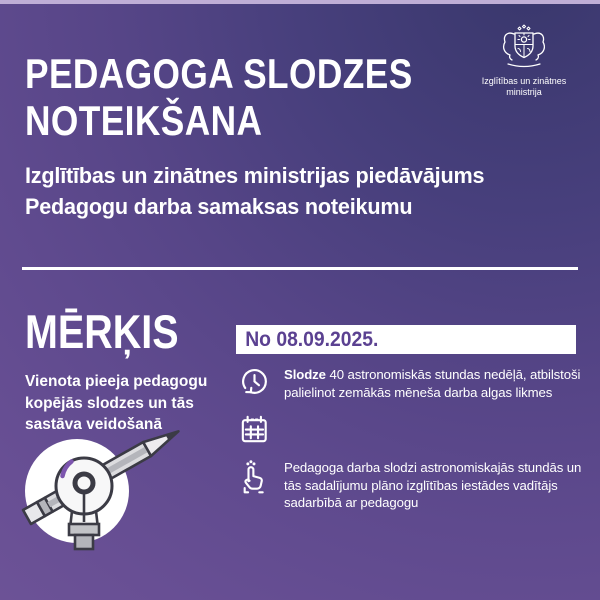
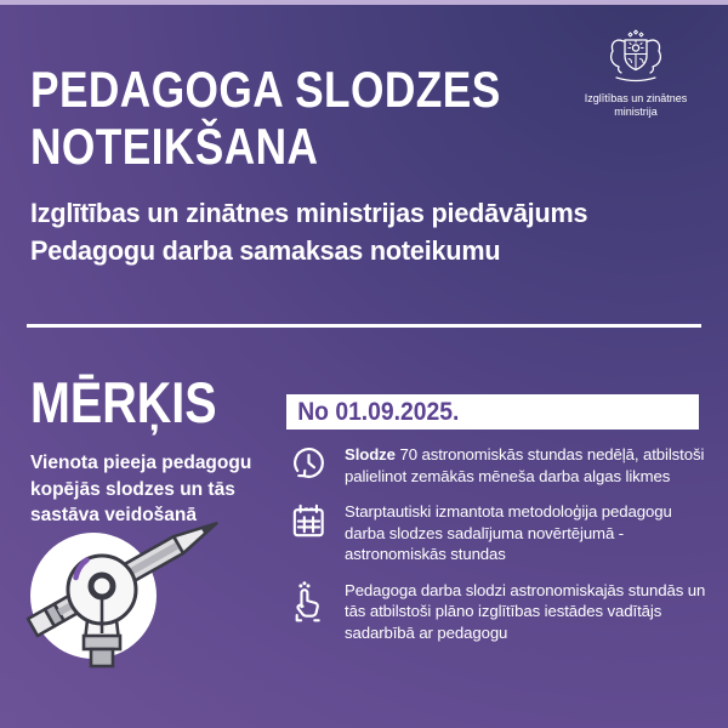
  Izglītības un zinātnes
  ministrija
  PEDAGOGA SLODZES
  NOTEIKŠANA
  Izglītības un zinātnes ministrijas piedāvājums
  Pedagogu darba samaksas noteikumu
  MĒRĶIS
  Vienota pieeja pedagogu
  kopējās slodzes un tās
  sastāva veidošanā
- No 08.09.2025.
+ No 01.09.2025.
- Slodze 40 astronomiskās stundas nedēļā, atbilstoši palielinot zemākās mēneša darba algas likmes
+ Slodze 70 astronomiskās stundas nedēļā, atbilstoši palielinot zemākās mēneša darba algas likmes
+ Starptautiski izmantota metodoloģija pedagogu darba slodzes sadalījuma novērtējumā - astronomiskās stundas
- Pedagoga darba slodzi astronomiskajās stundās un tās sadalījumu plāno izglītības iestādes vadītājs sadarbībā ar pedagogu
+ Pedagoga darba slodzi astronomiskajās stundās un tās atbilstoši plāno izglītības iestādes vadītājs sadarbībā ar pedagogu
